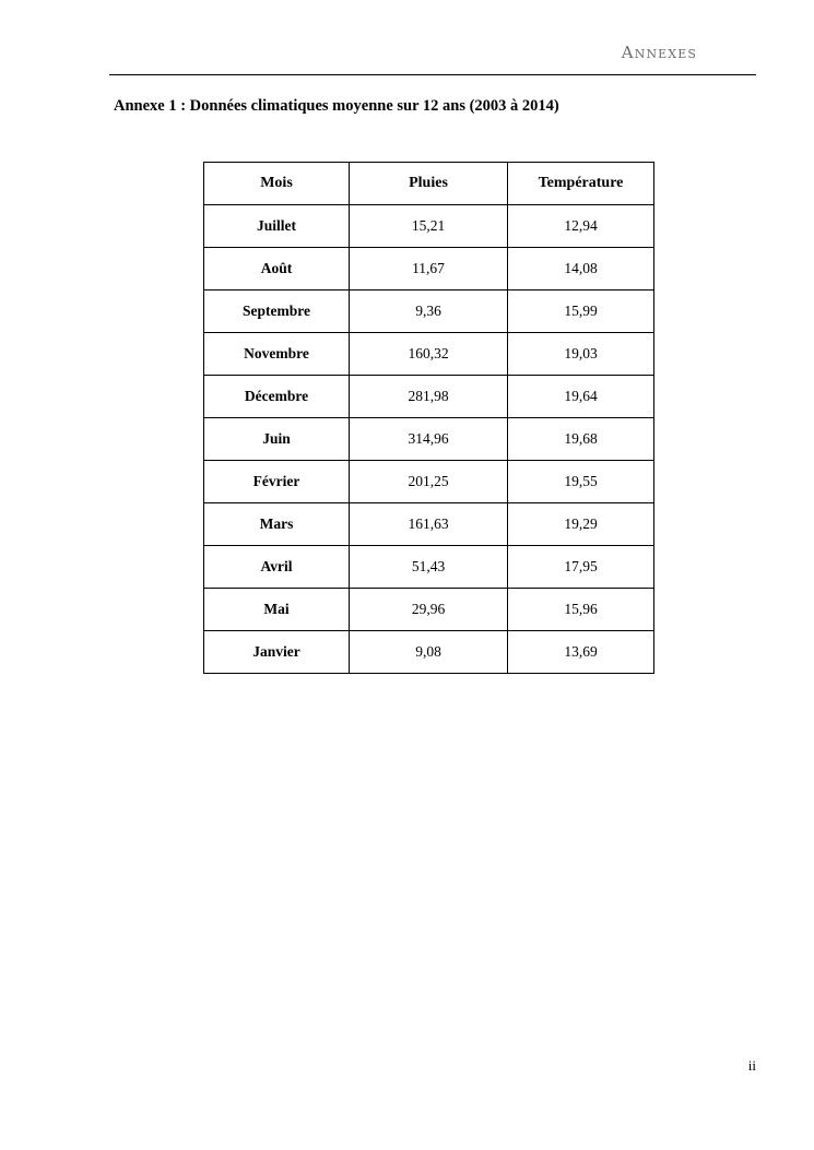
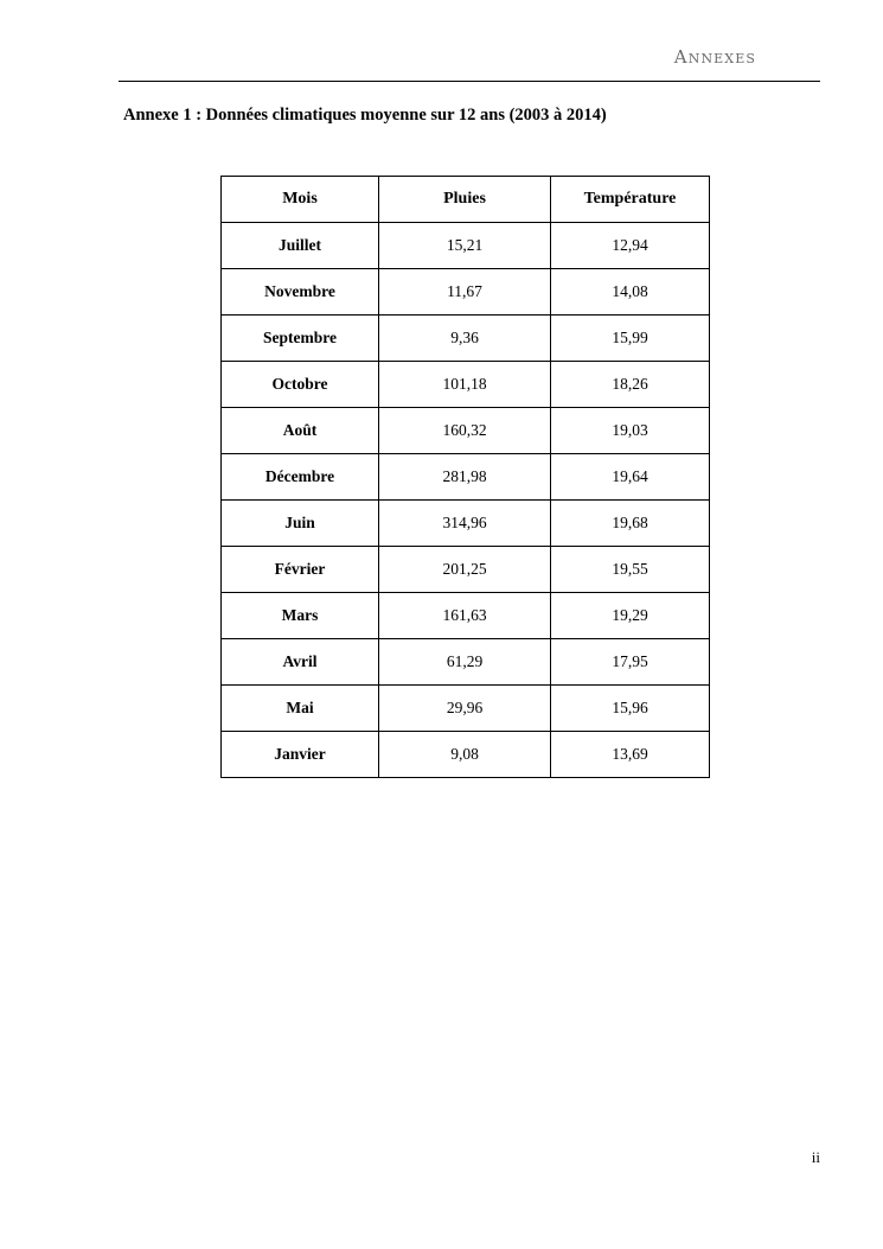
  Annexes
  Annexe 1 : Données climatiques moyenne sur 12 ans (2003 à 2014)
  Mois	Pluies	Température
  Juillet	15,21	12,94
- Août	11,67	14,08
+ Novembre	11,67	14,08
  Septembre	9,36	15,99
+ Octobre	101,18	18,26
- Novembre	160,32	19,03
+ Août	160,32	19,03
  Décembre	281,98	19,64
  Juin	314,96	19,68
  Février	201,25	19,55
  Mars	161,63	19,29
- Avril	51,43	17,95
+ Avril	61,29	17,95
  Mai	29,96	15,96
  Janvier	9,08	13,69
  ii
